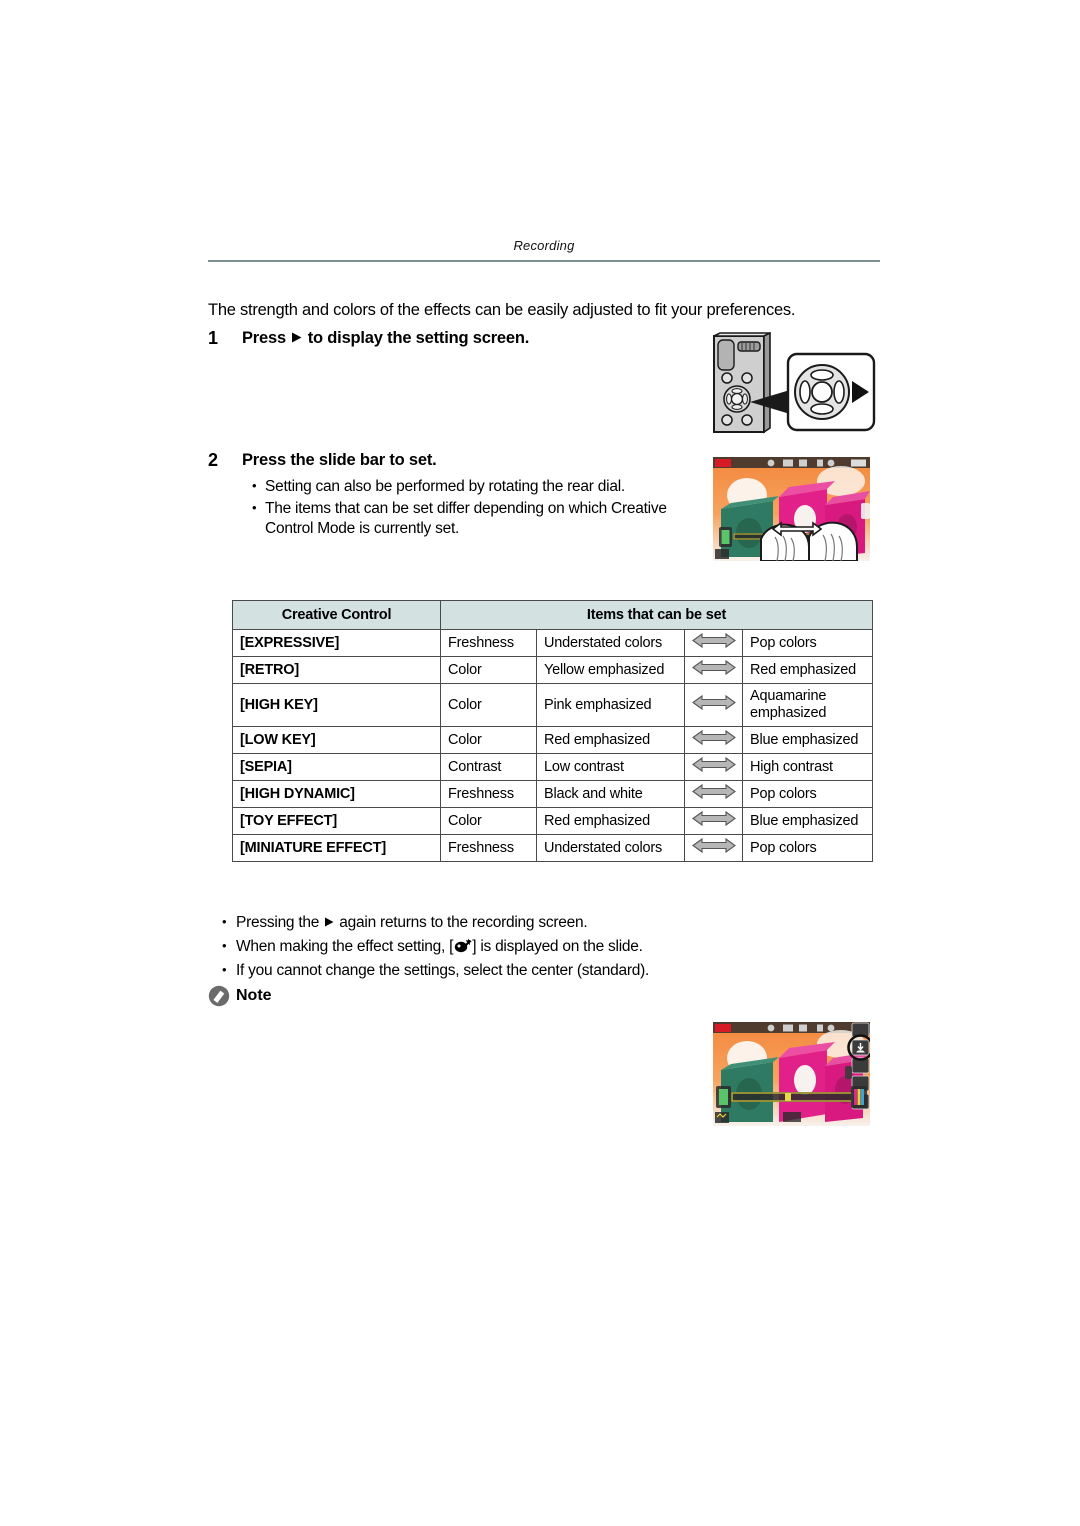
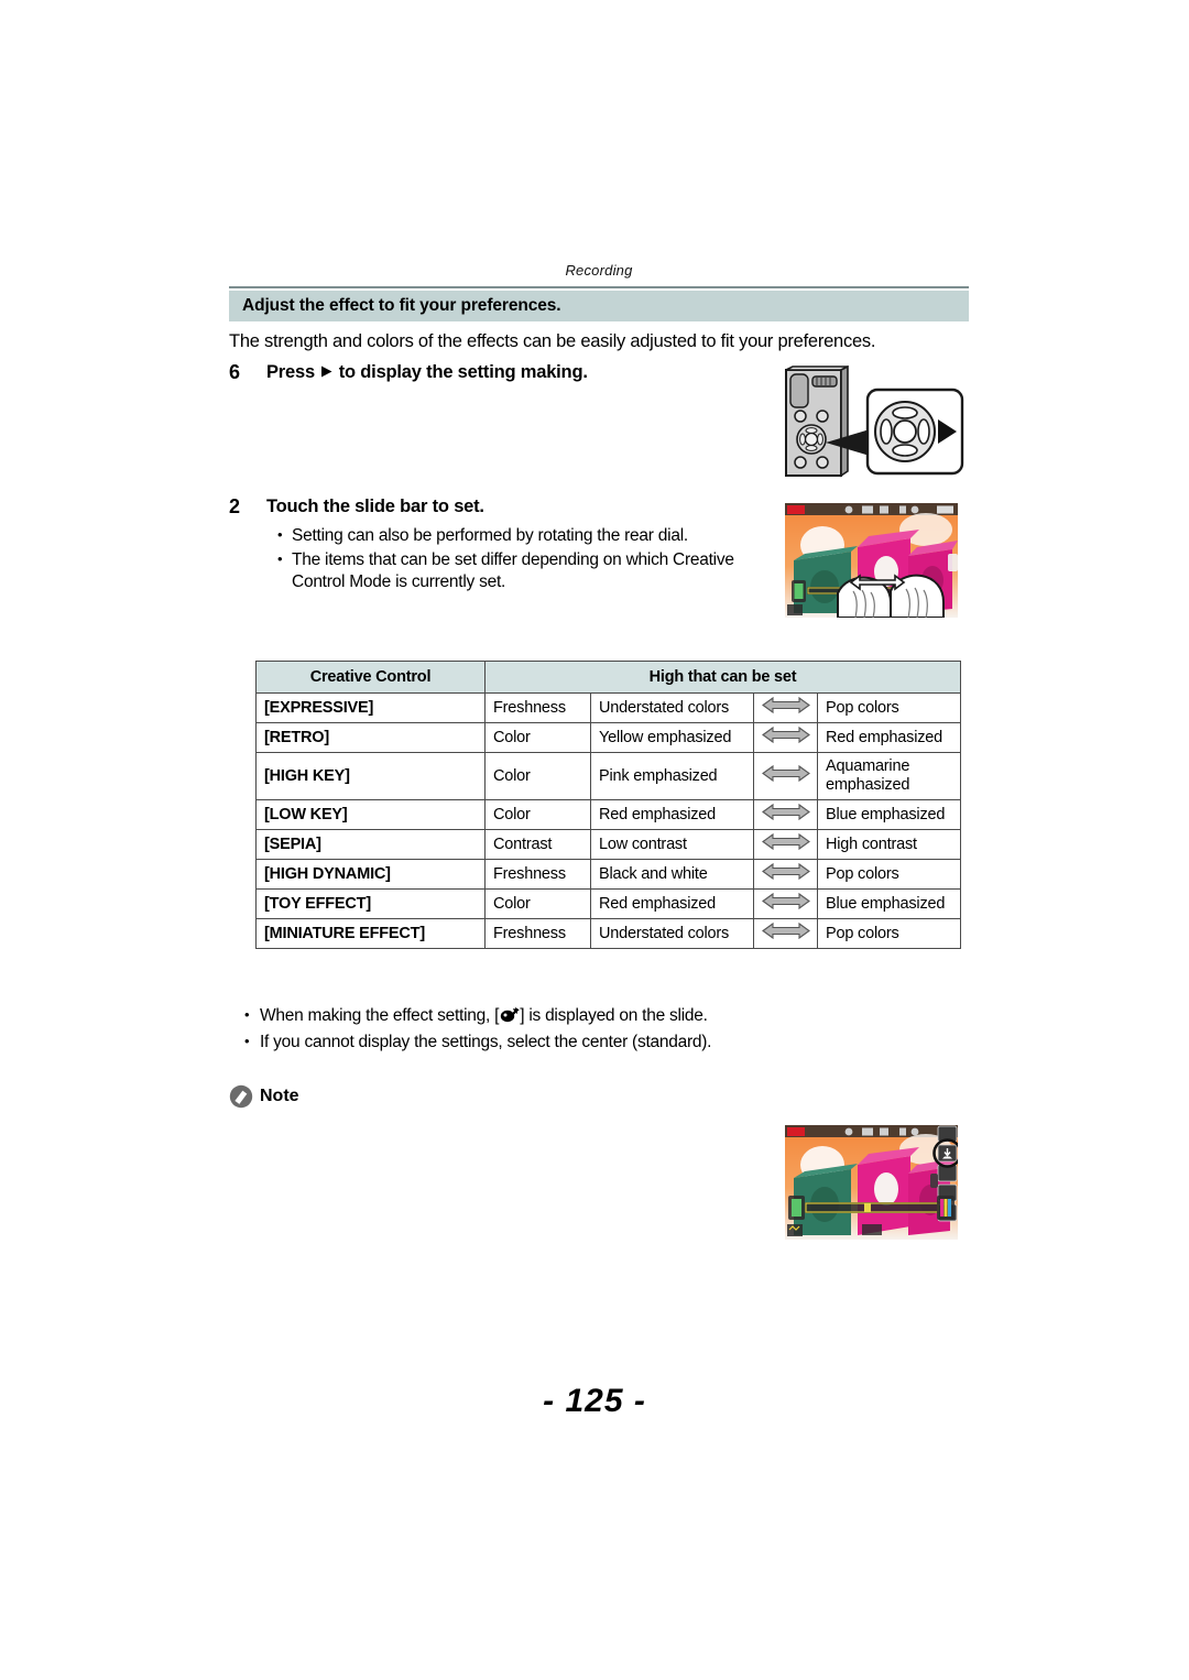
  Recording
+ Adjust the effect to fit your preferences.
  The strength and colors of the effects can be easily adjusted to fit your preferences.
- 1
+ 6
- Press to display the setting screen.
+ Press to display the setting making.
  2
- Press the slide bar to set.
+ Touch the slide bar to set.
  Setting can also be performed by rotating the rear dial.
  The items that can be set differ depending on which Creative Control Mode is currently set.
- Creative Control	Items that can be set
+ Creative Control	High that can be set
  [EXPRESSIVE]	Freshness	Understated colors		Pop colors
  [RETRO]	Color	Yellow emphasized		Red emphasized
  [HIGH KEY]	Color	Pink emphasized		Aquamarine emphasized
  [LOW KEY]	Color	Red emphasized		Blue emphasized
  [SEPIA]	Contrast	Low contrast		High contrast
  [HIGH DYNAMIC]	Freshness	Black and white		Pop colors
  [TOY EFFECT]	Color	Red emphasized		Blue emphasized
  [MINIATURE EFFECT]	Freshness	Understated colors		Pop colors
- Pressing the again returns to the recording screen.
  When making the effect setting, [ ] is displayed on the slide.
- If you cannot change the settings, select the center (standard).
+ If you cannot display the settings, select the center (standard).
  Note
+ - 125 -
